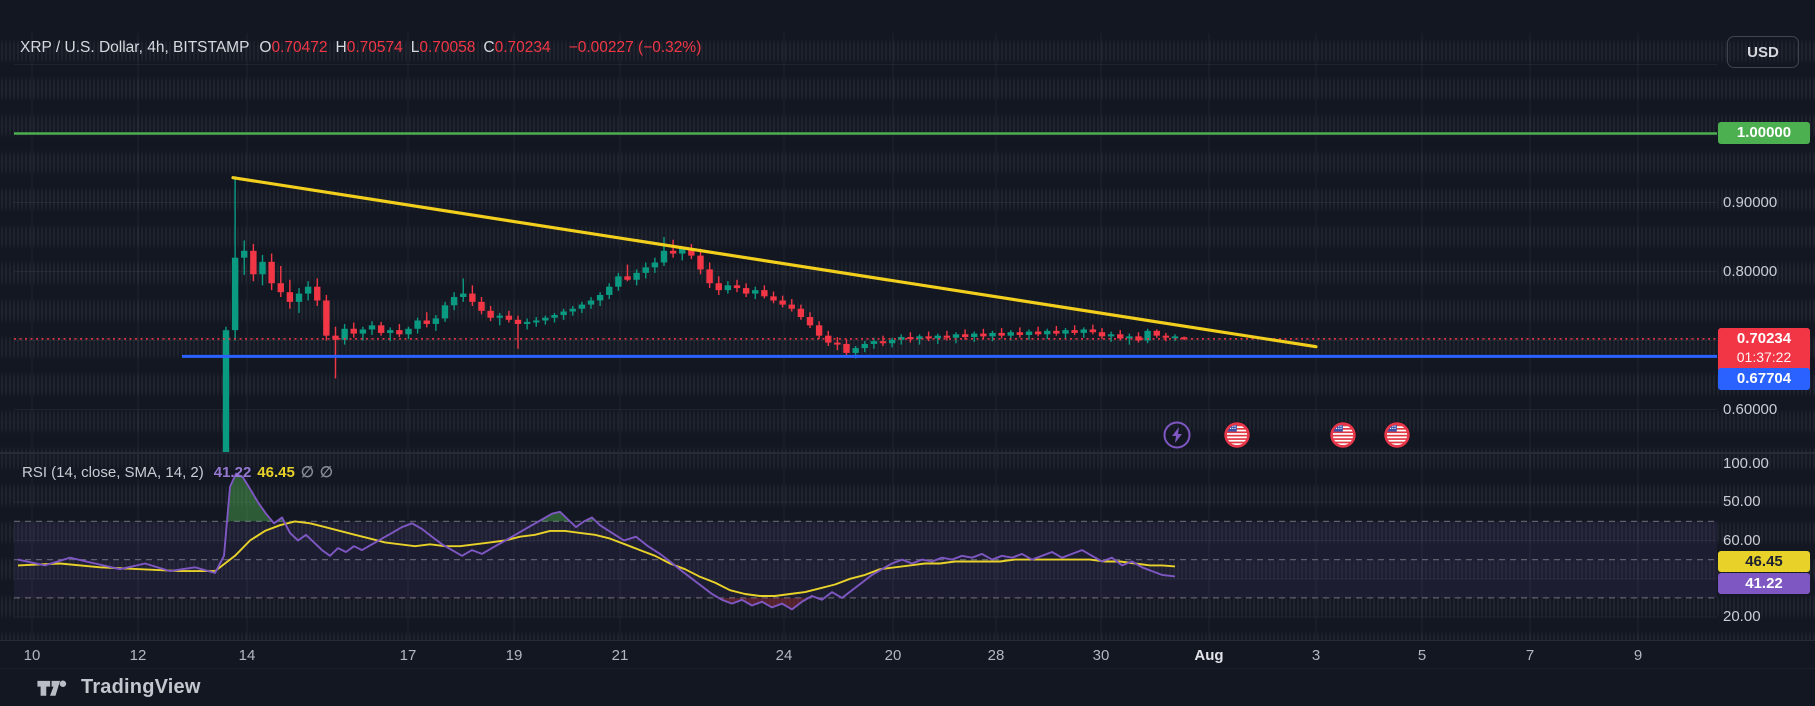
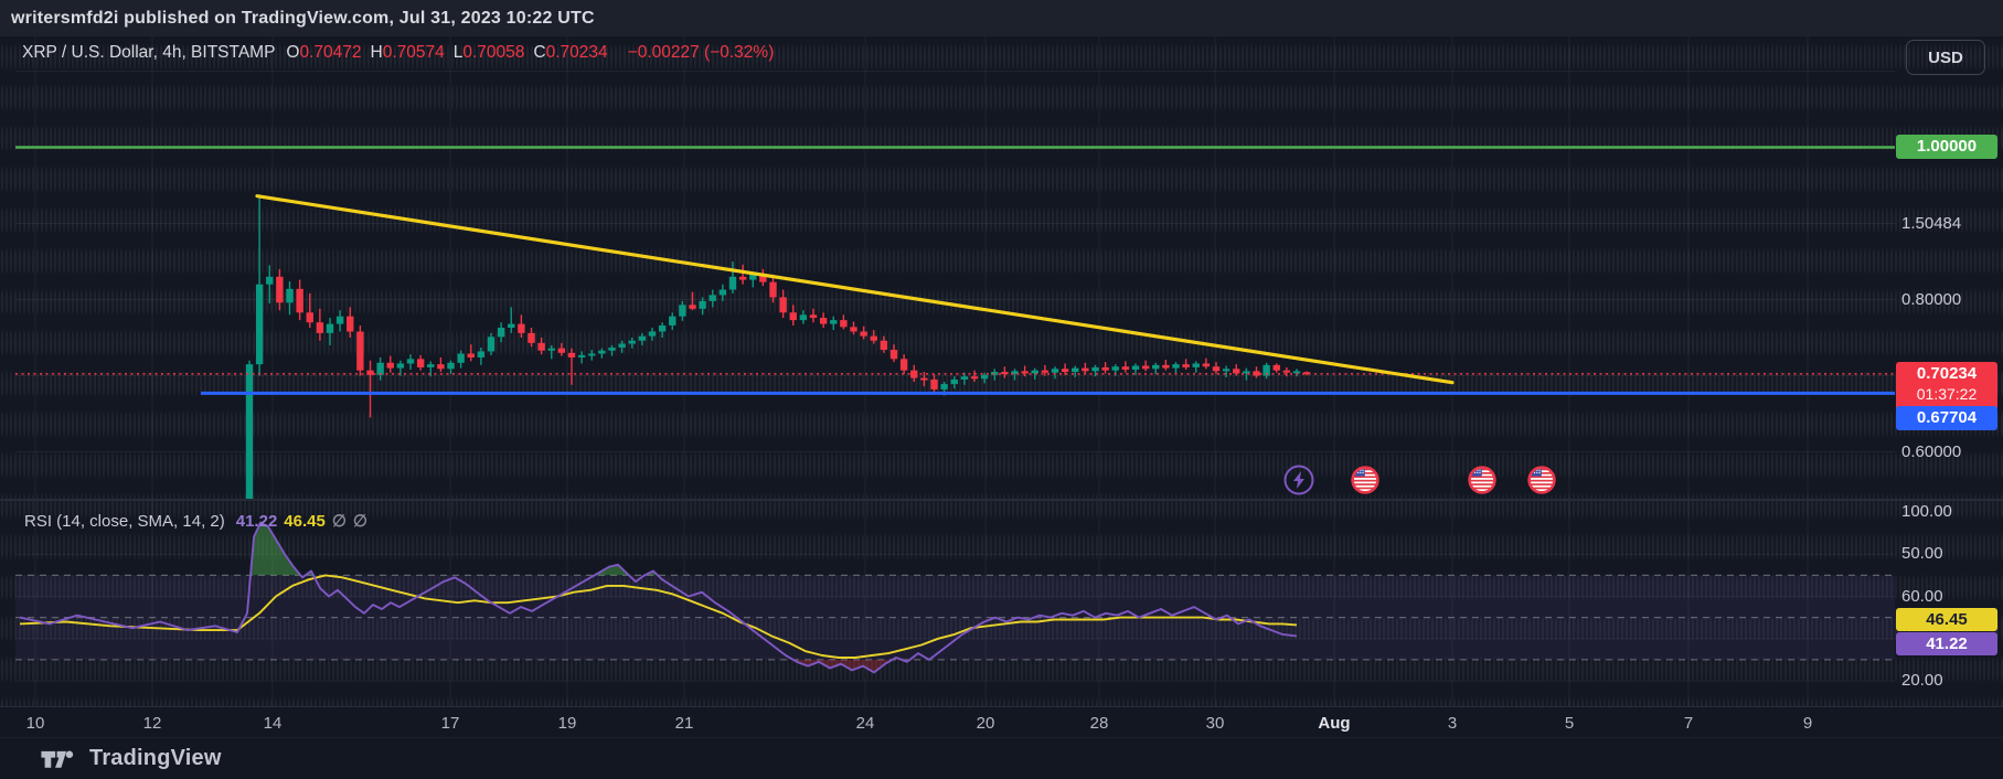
+ writersmfd2i published on TradingView.com, Jul 31, 2023 10:22 UTC
  XRP / U.S. Dollar, 4h, BITSTAMP
  O
  0.70472
  H
  0.70574
  L
  0.70058
  C
  0.70234
  −0.00227 (−0.32%)
  RSI (14, close, SMA, 14, 2)
  41.22 46.45 ∅ ∅
  USD
- 0.90000
+ 1.50484
  0.80000
  0.60000
  100.00
  50.00
  60.00
  20.00
  1.00000
  0.70234
  01:37:22
  0.67704
  46.45
  41.22
  10
  12
  14
  17
  19
  21
  24
  20
  28
  30
  Aug
  3
  5
  7
  9
  TradingView
